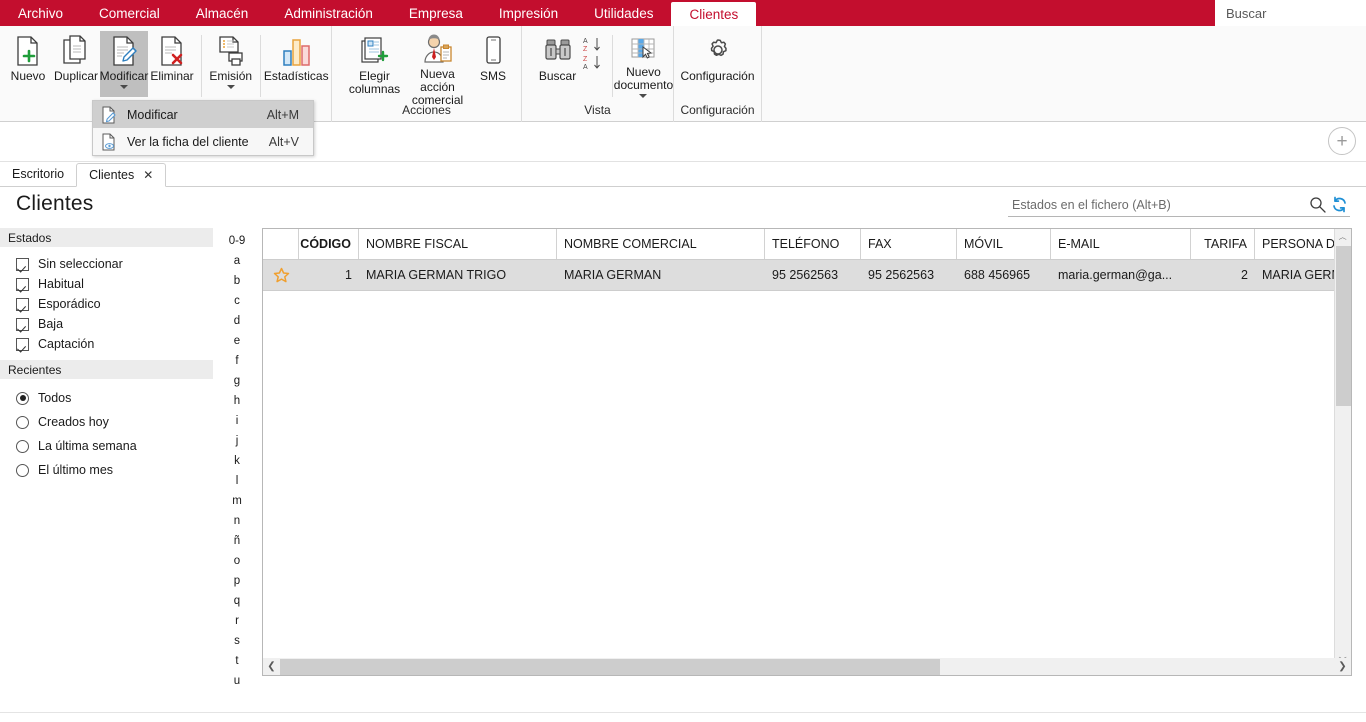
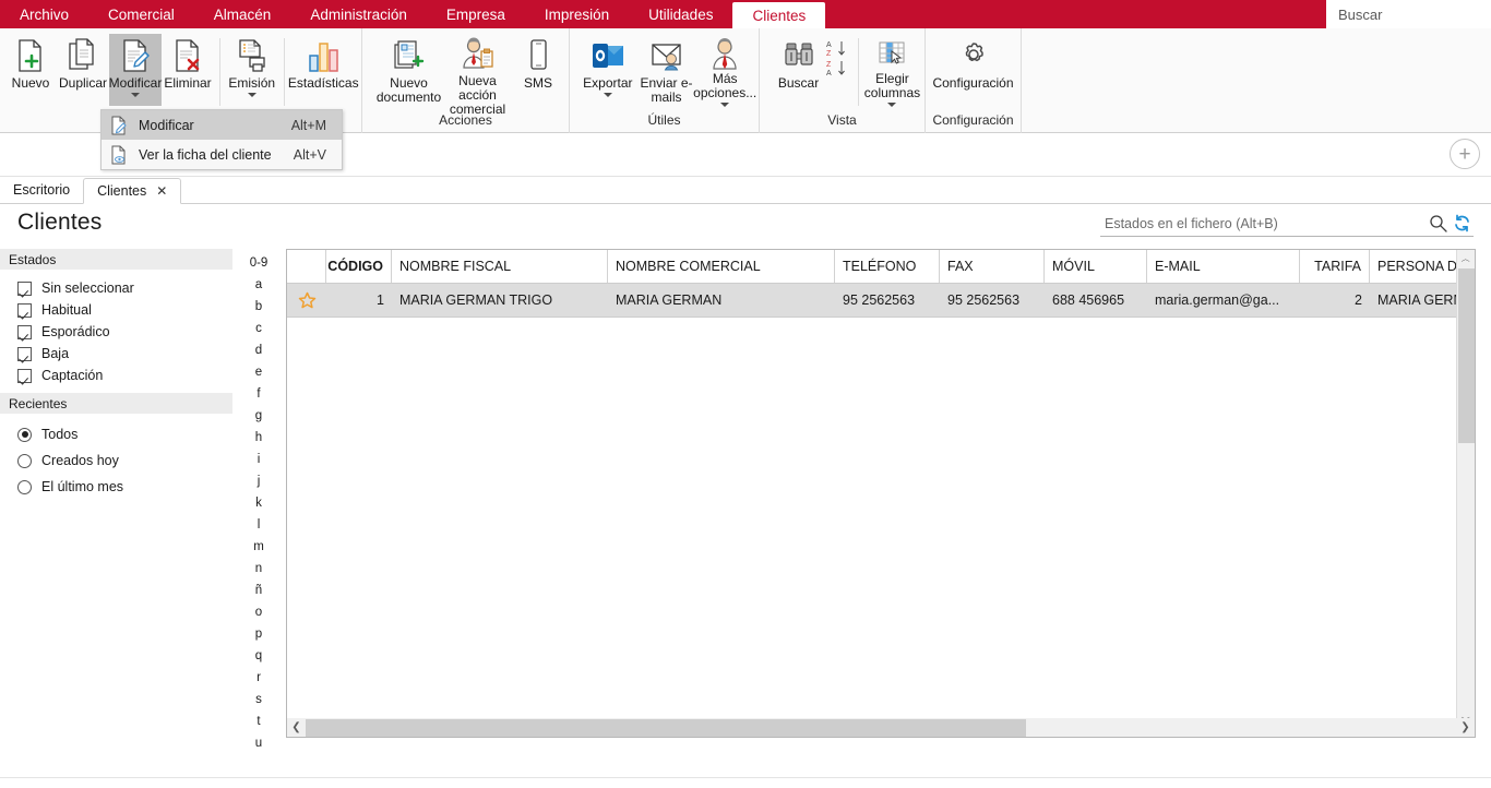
  Archivo
  Comercial
  Almacén
  Administración
  Empresa
  Impresión
  Utilidades
  Clientes
  Buscar
  Nuevo
  Duplicar
  Modificar
  Eliminar
  Emisión
  Estadísticas
- Elegir columnas
+ Nuevo documento
  Nueva acción comercial
  SMS
  Acciones
+ Exportar
+ Enviar e-mails
+ Más opciones...
+ Útiles
  Buscar
- Nuevo documento
+ Elegir columnas
  Vista
  Configuración
  Configuración
  Modificar
  Alt+M
  Ver la ficha del cliente
  Alt+V
  +
  Escritorio
  Clientes
  ✕
  Clientes
  Estados en el fichero (Alt+B)
  Estados
  Sin seleccionar
  Habitual
  Esporádico
  Baja
  Captación
  Recientes
  Todos
  Creados hoy
- La última semana
  El último mes
  0-9
  a
  b
  c
  d
  e
  f
  g
  h
  i
  j
  k
  l
  m
  n
  ñ
  o
  p
  q
  r
  s
  t
  u
  CÓDIGO
  NOMBRE FISCAL
  NOMBRE COMERCIAL
  TELÉFONO
  FAX
  MÓVIL
  E-MAIL
  TARIFA
  1
  MARIA GERMAN TRIGO
  MARIA GERMAN
  95 2562563
  95 2562563
  688 456965
  maria.german@ga...
  2
  MARIA GER
  ︿
  ❮
  ❯
